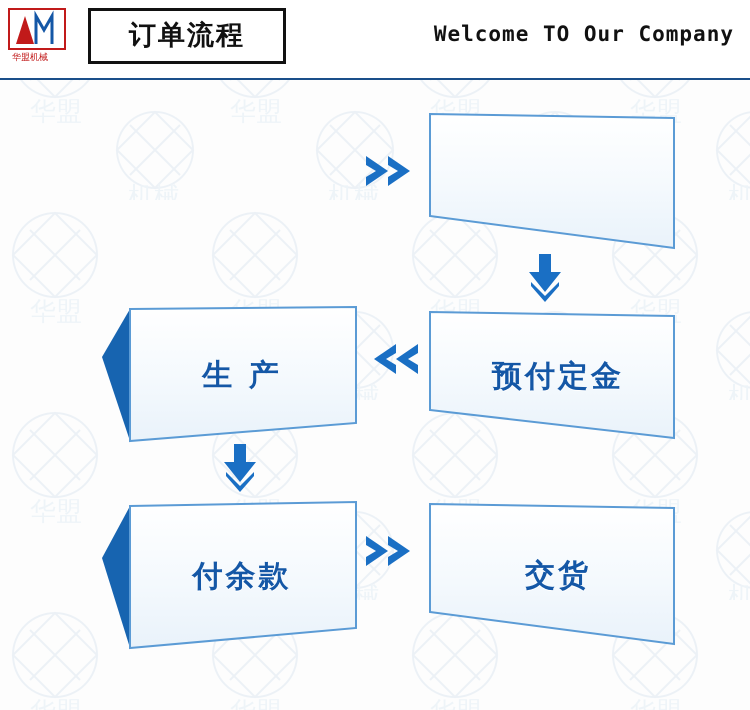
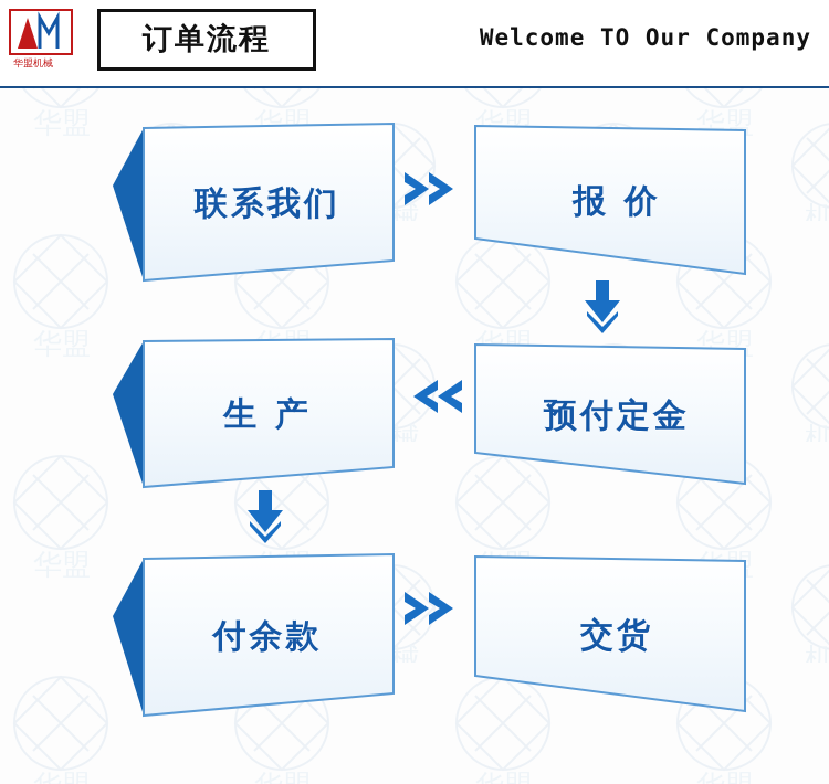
  华盟机械
  订单流程
  Welcome TO Our Company
+ 联系我们
+ 报 价
  生 产
  预付定金
  付余款
  交货
